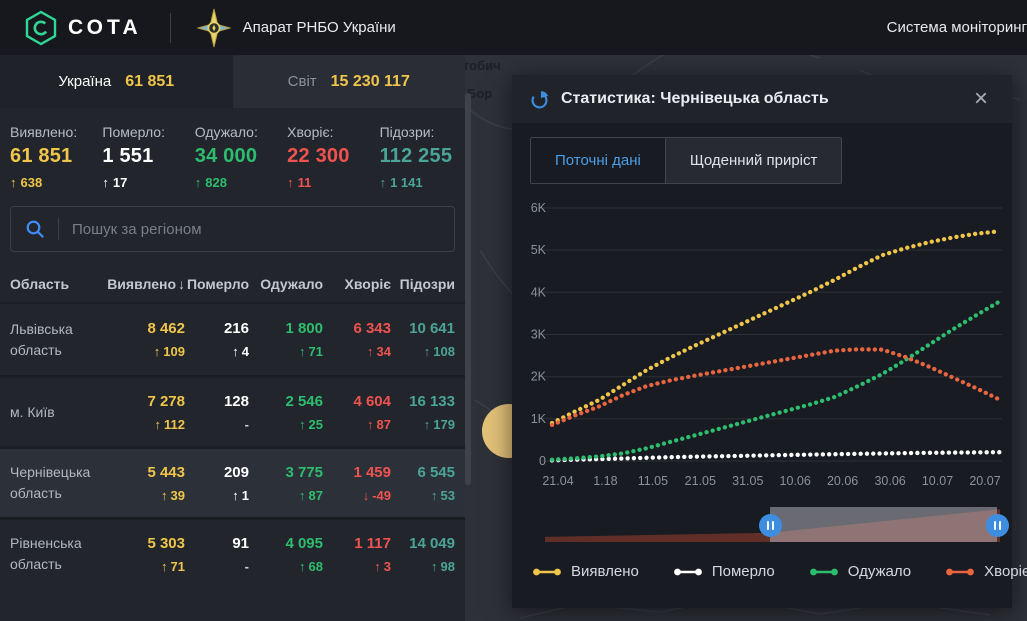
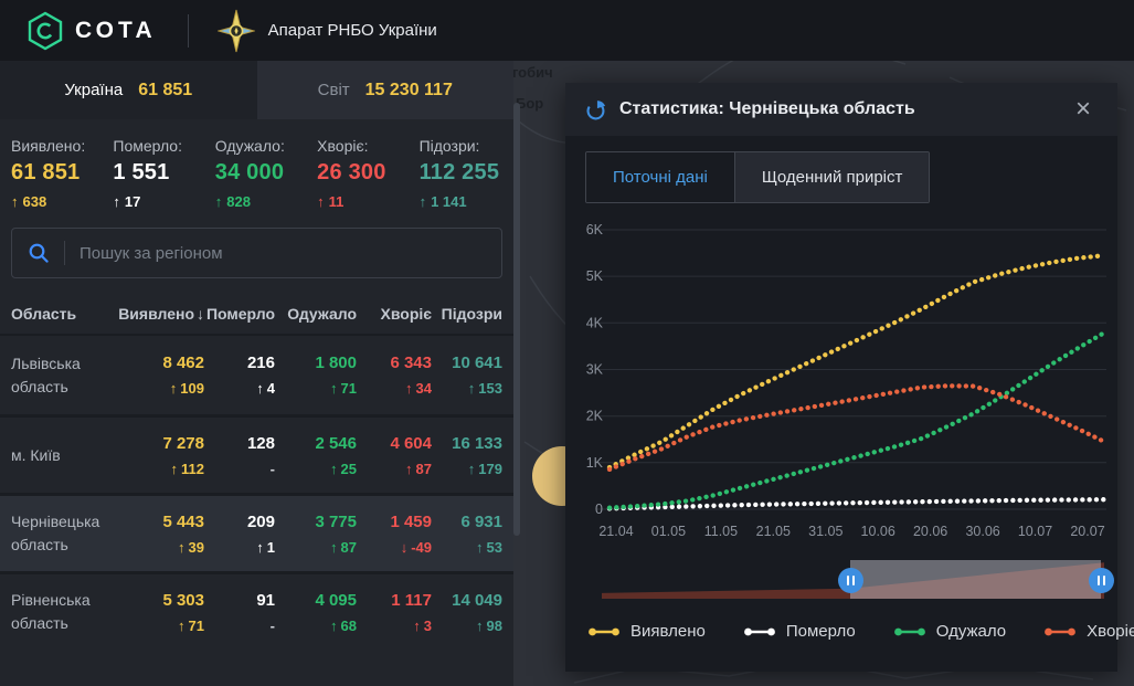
  Бор
  СОТА
  Апарат РНБО України
- Система моніторинг
  Україна
  61 851
  Світ
  15 230 117
  Виявлено:
  61 851
  ↑ 638
  Померло:
  1 551
  ↑ 17
  Одужало:
  34 000
  ↑ 828
  Хворіє:
- 22 300
+ 26 300
  ↑ 11
  Підозри:
  112 255
  ↑ 1 141
  Пошук за регіоном
  Область
  Виявлено ↓
  Померло
  Одужало
  Хворіє
  Підозри
  Львівська область
  8 462
  ↑ 109
  216
  ↑ 4
  1 800
  ↑ 71
  6 343
  ↑ 34
  10 641
- ↑ 108
+ ↑ 153
  м. Київ
  7 278
  ↑ 112
  128
  -
  2 546
  ↑ 25
  4 604
  ↑ 87
  16 133
  ↑ 179
  Чернівецька область
  5 443
  ↑ 39
  209
  ↑ 1
  3 775
  ↑ 87
  1 459
  ↓ -49
- 6 545
+ 6 931
  ↑ 53
  Рівненська область
  5 303
  ↑ 71
  91
  -
  4 095
  ↑ 68
  1 117
  ↑ 3
  14 049
  ↑ 98
  Статистика: Чернівецька область
  ×
  Поточні дані
  Щоденний приріст
  0
  1K
  2K
  3K
  4K
  5K
  6K
  21.04
- 1.18
+ 01.05
  11.05
  21.05
  31.05
  10.06
  20.06
  30.06
  10.07
  20.07
  Виявлено
  Померло
  Одужало
  Хворіє
